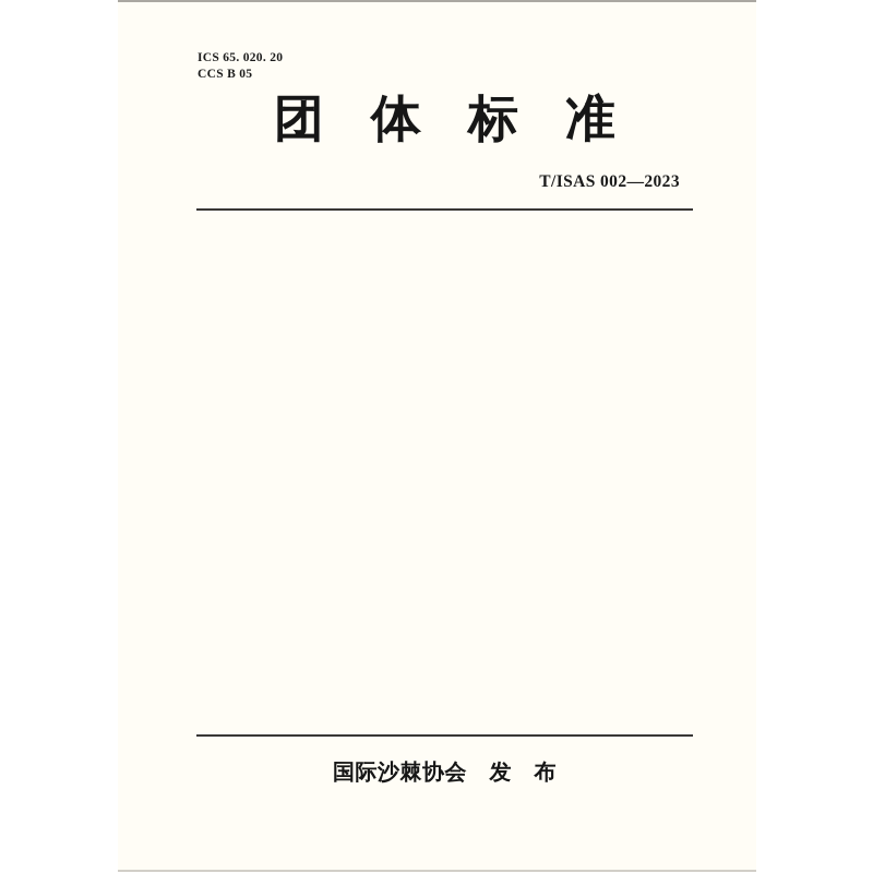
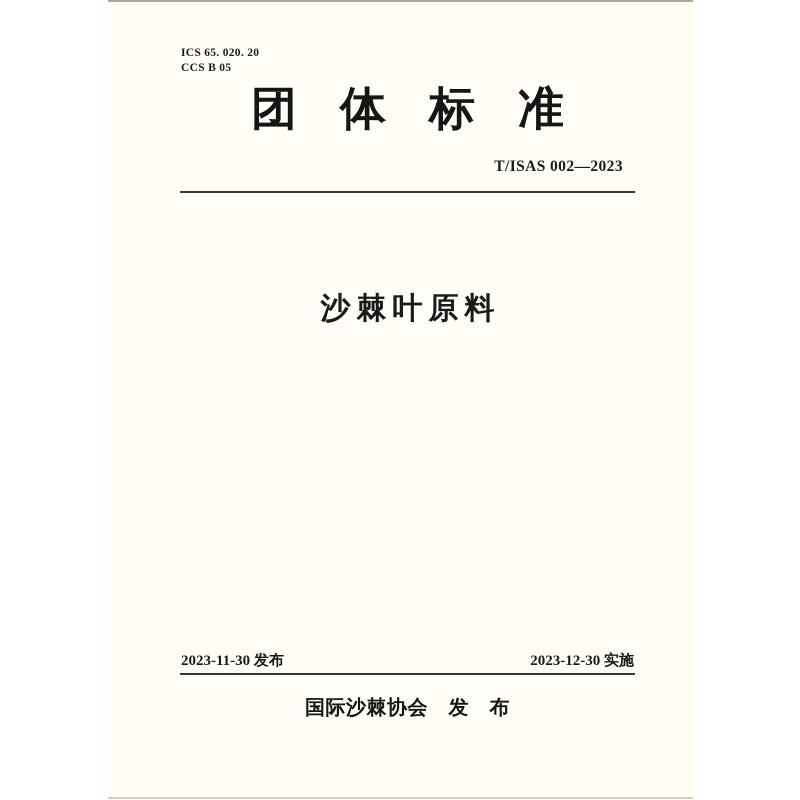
  ICS 65. 020. 20
  CCS B 05
  团体标准
  T/ISAS 002—2023
+ 沙棘叶原料
+ 2023-11-30 发布
+ 2023-12-30 实施
  国际沙棘协会 发 布
